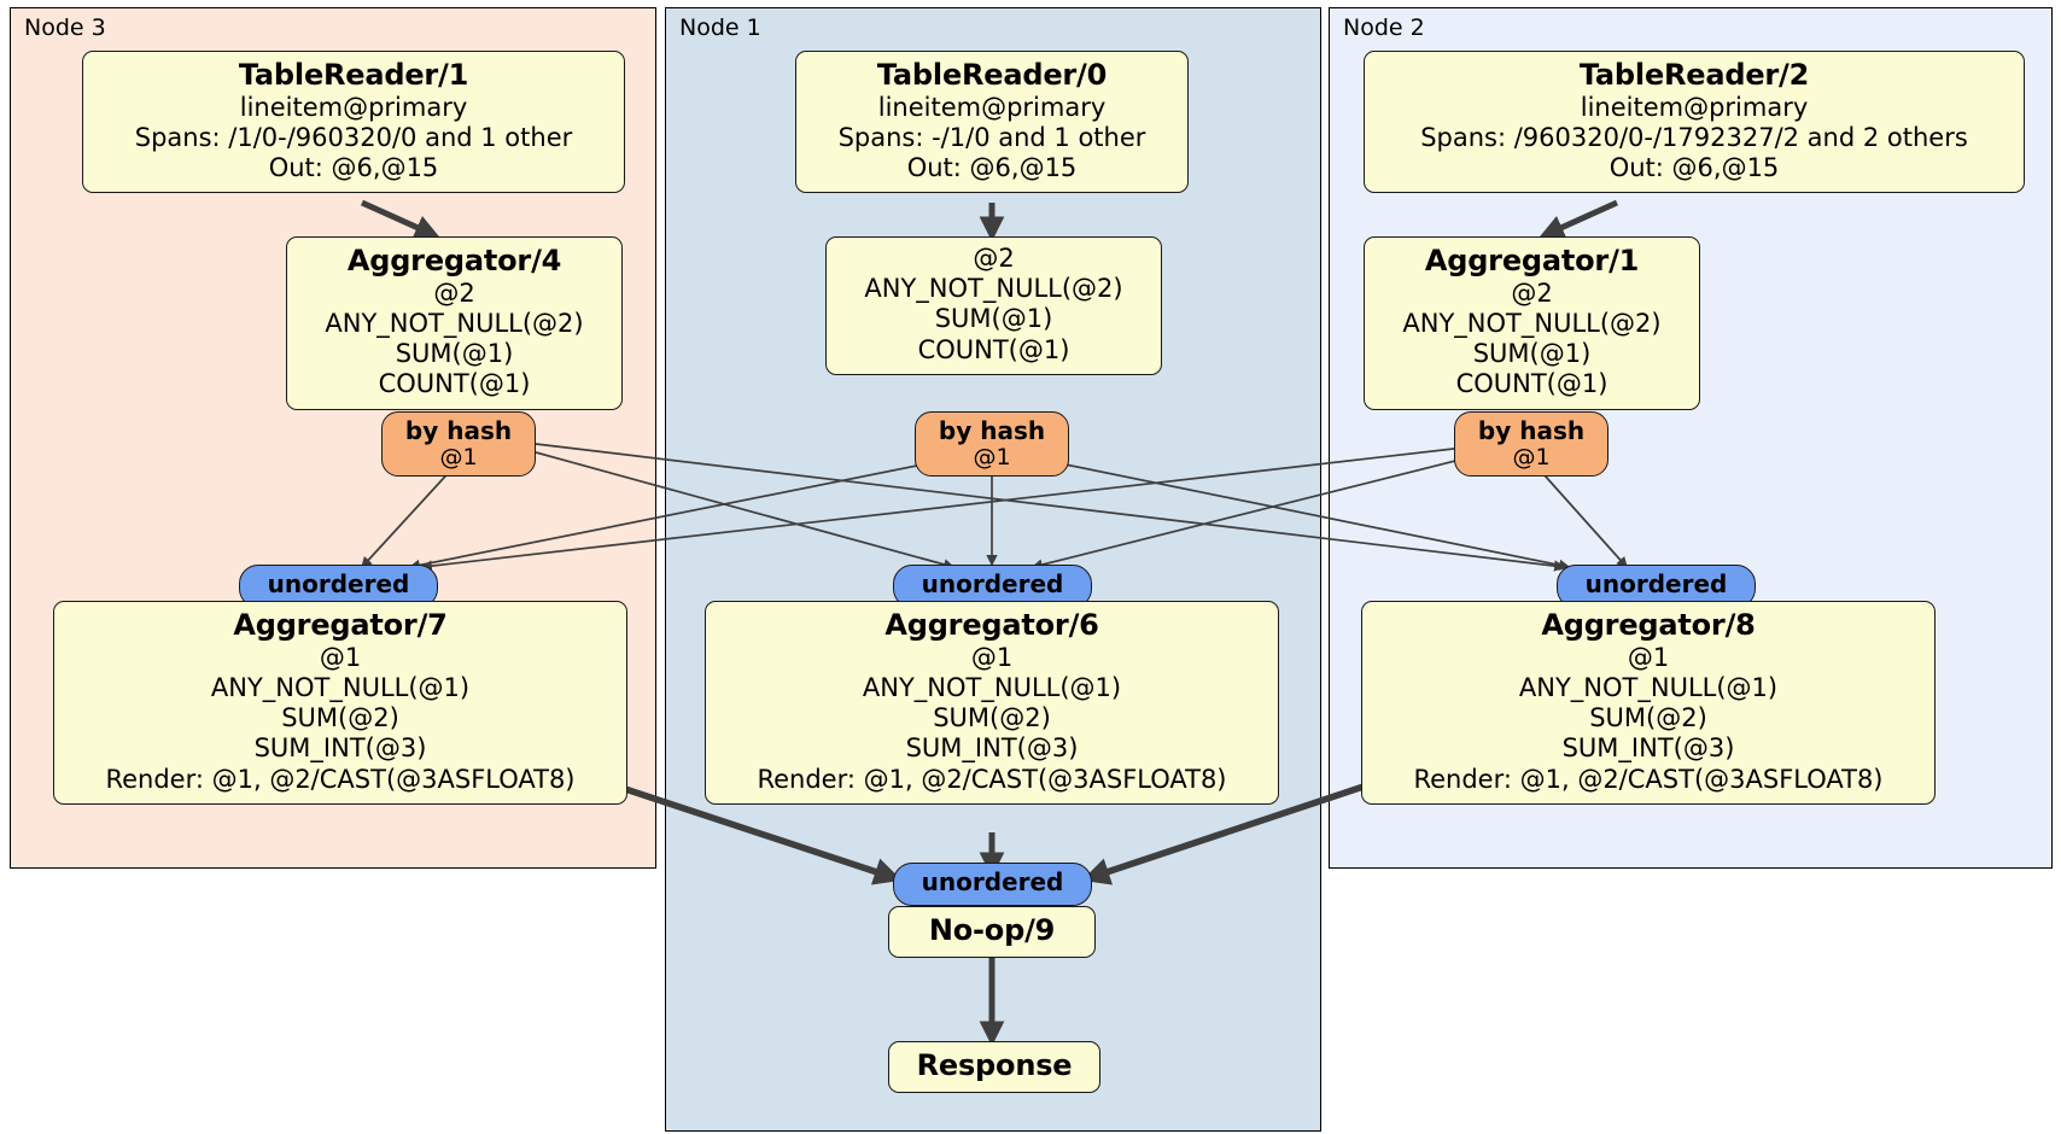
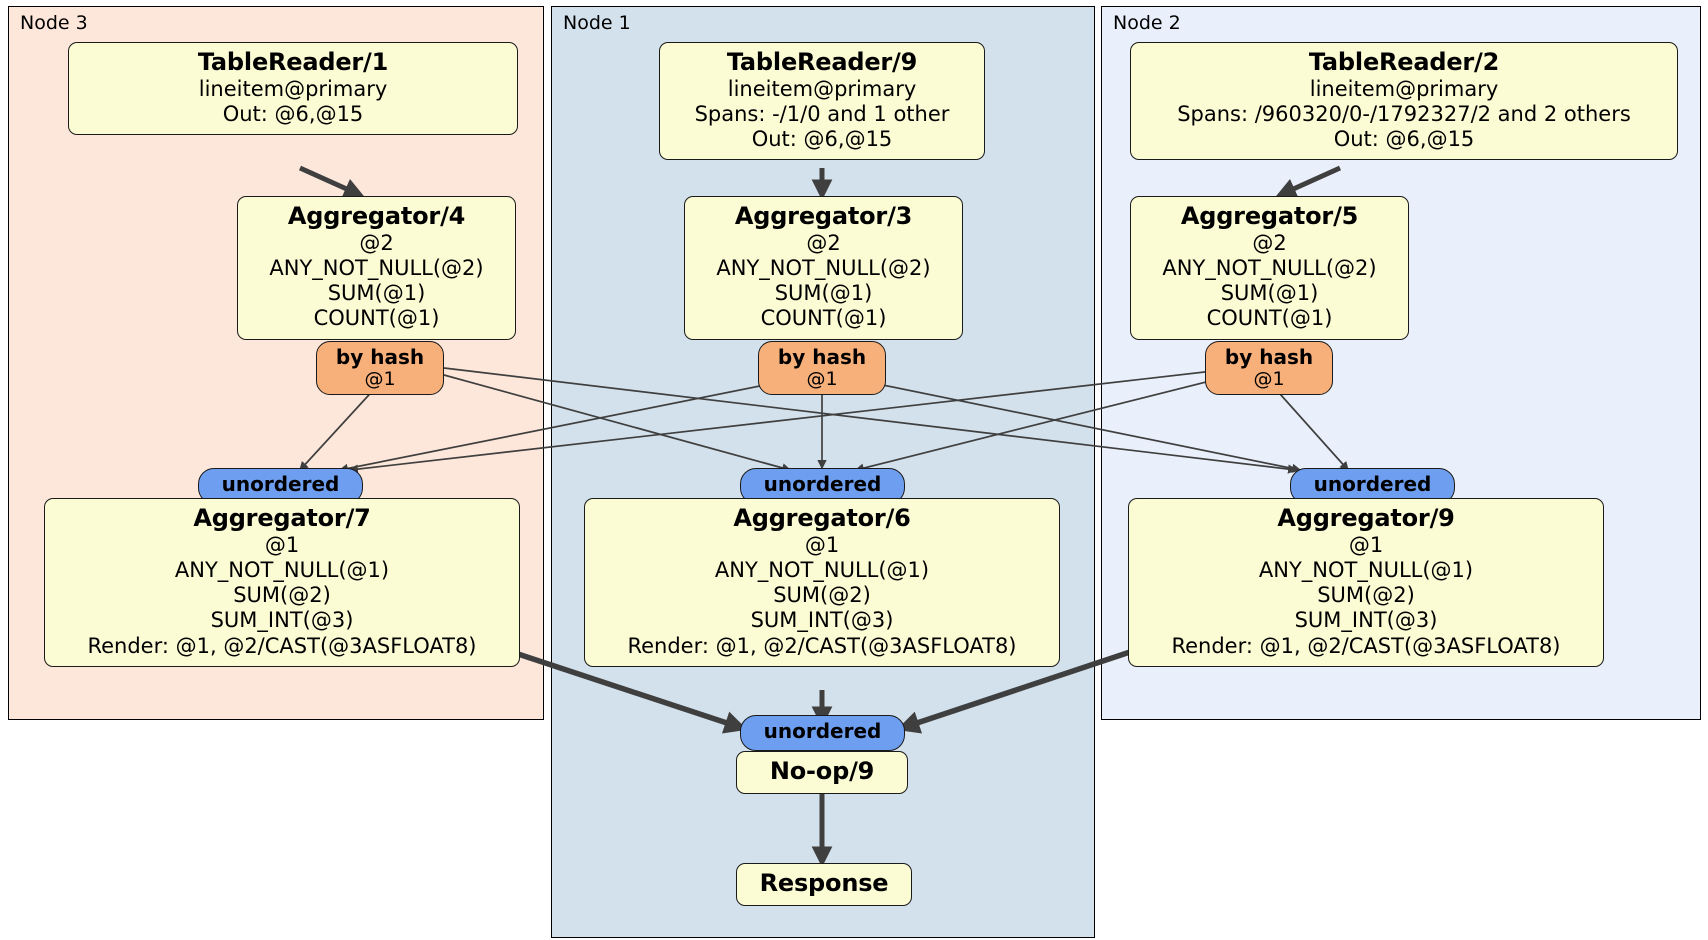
  Node 3
  Node 1
  Node 2
  TableReader/1
  lineitem@primary
- Spans: /1/0-/960320/0 and 1 other
  Out: @6,@15
- TableReader/0
+ TableReader/9
  lineitem@primary
  Spans: -/1/0 and 1 other
  Out: @6,@15
  TableReader/2
  lineitem@primary
  Spans: /960320/0-/1792327/2 and 2 others
  Out: @6,@15
  Aggregator/4
  @2
  ANY_NOT_NULL(@2)
  SUM(@1)
  COUNT(@1)
+ Aggregator/3
  @2
  ANY_NOT_NULL(@2)
  SUM(@1)
  COUNT(@1)
- Aggregator/1
+ Aggregator/5
  @2
  ANY_NOT_NULL(@2)
  SUM(@1)
  COUNT(@1)
  by hash
  @1
  by hash
  @1
  by hash
  @1
  unordered
  unordered
  unordered
  Aggregator/7
  @1
  ANY_NOT_NULL(@1)
  SUM(@2)
  SUM_INT(@3)
  Render: @1, @2/CAST(@3ASFLOAT8)
  Aggregator/6
  @1
  ANY_NOT_NULL(@1)
  SUM(@2)
  SUM_INT(@3)
  Render: @1, @2/CAST(@3ASFLOAT8)
- Aggregator/8
+ Aggregator/9
  @1
  ANY_NOT_NULL(@1)
  SUM(@2)
  SUM_INT(@3)
  Render: @1, @2/CAST(@3ASFLOAT8)
  unordered
  No-op/9
  Response
